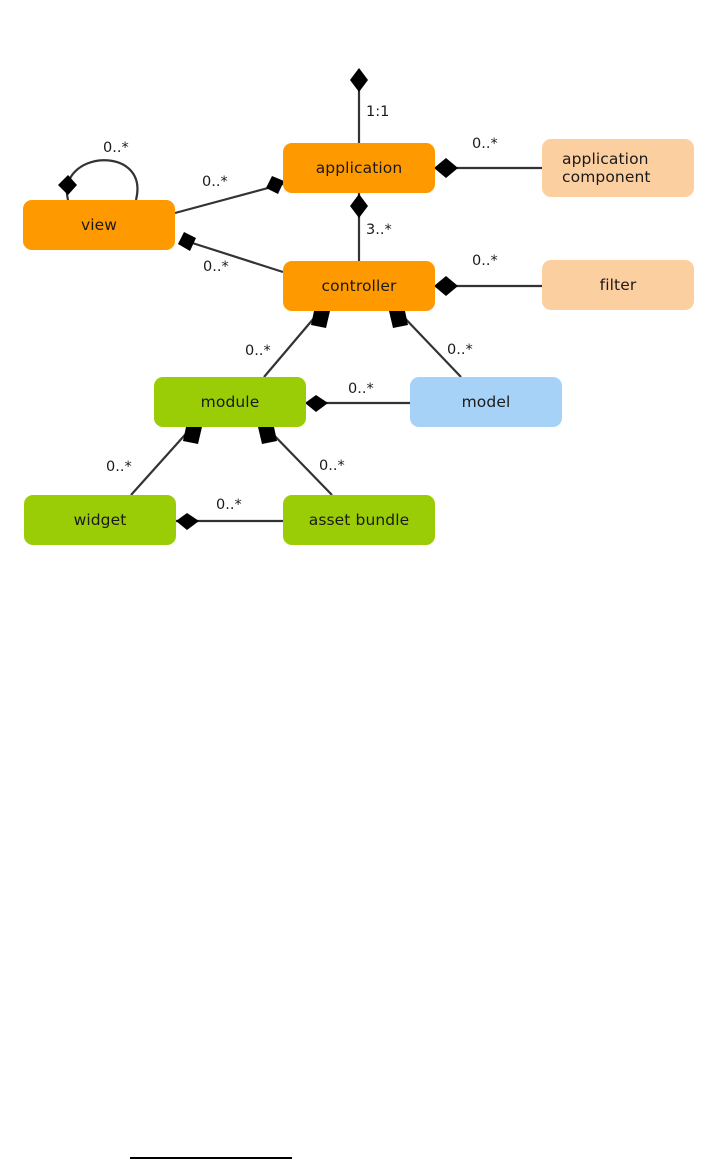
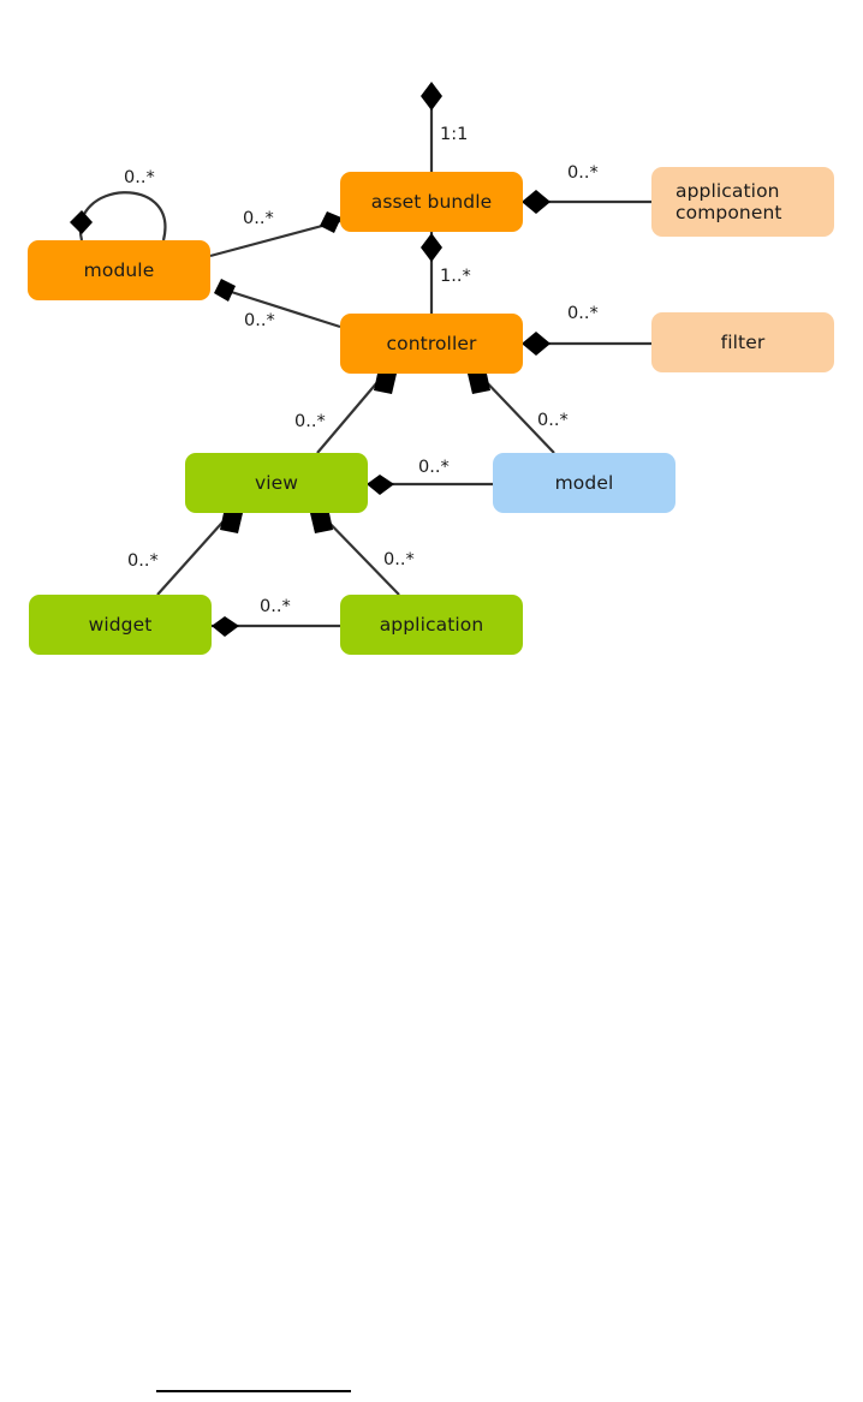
- application
+ asset bundle
  application component
- view
+ module
  controller
  filter
- module
+ view
  model
  widget
- asset bundle
+ application
  1:1
  0..*
  0..*
  0..*
- 3..*
+ 1..*
  0..*
  0..*
  0..*
  0..*
  0..*
  0..*
  0..*
  0..*
